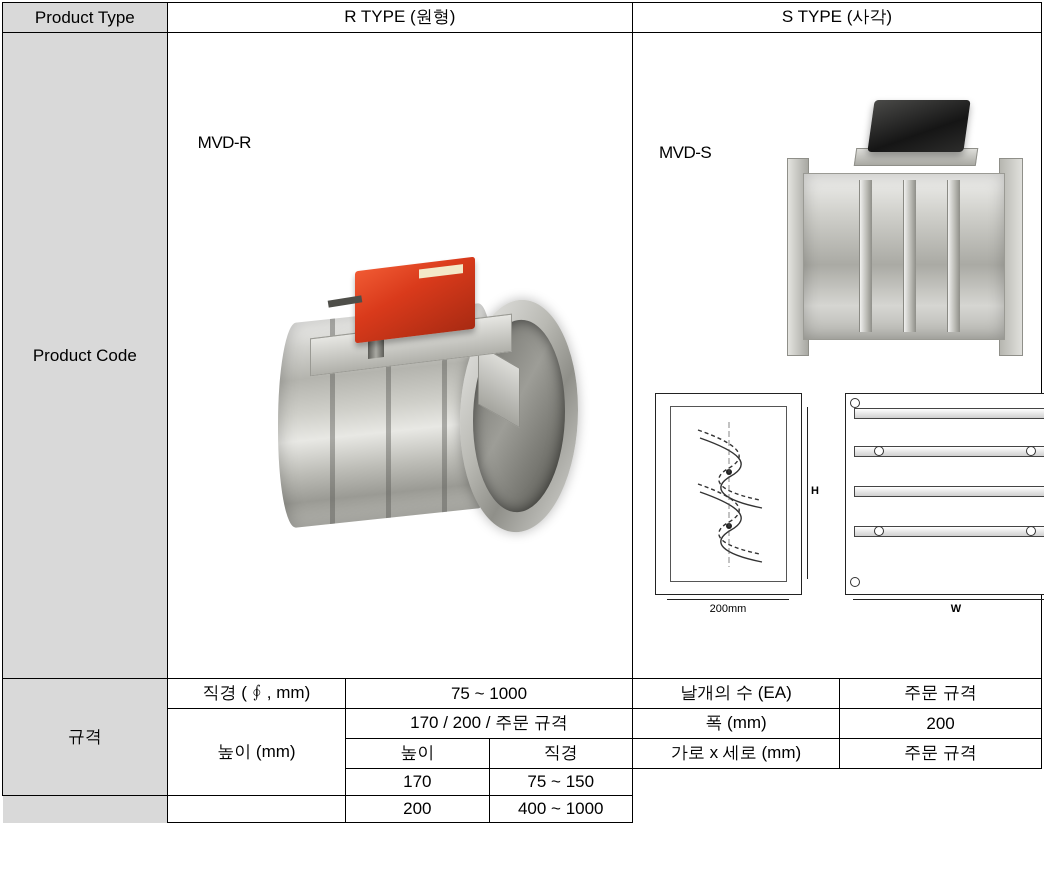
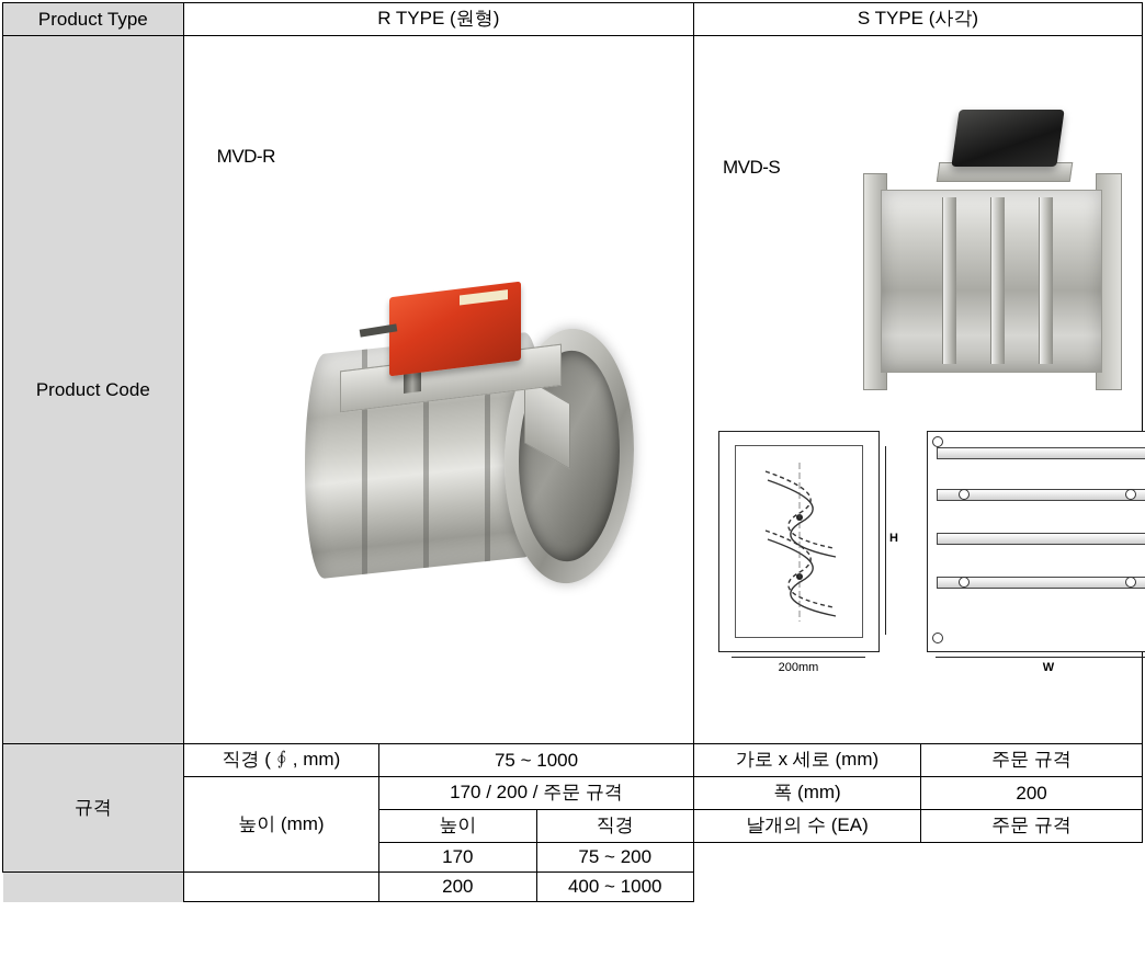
  Product Type	R TYPE (원형)	S TYPE (사각)
  Product Code	MVD-R	MVD-S H 200mm W
- 규격	직경 ( ∮ , mm)	75 ~ 1000	날개의 수 (EA)	주문 규격
+ 규격	직경 ( ∮ , mm)	75 ~ 1000	가로 x 세로 (mm)	주문 규격
  높이 (mm)	170 / 200 / 주문 규격	폭 (mm)	200
- 높이	직경	가로 x 세로 (mm)	주문 규격
+ 높이	직경	날개의 수 (EA)	주문 규격
- 170	75 ~ 150
+ 170	75 ~ 200
  		200	400 ~ 1000
